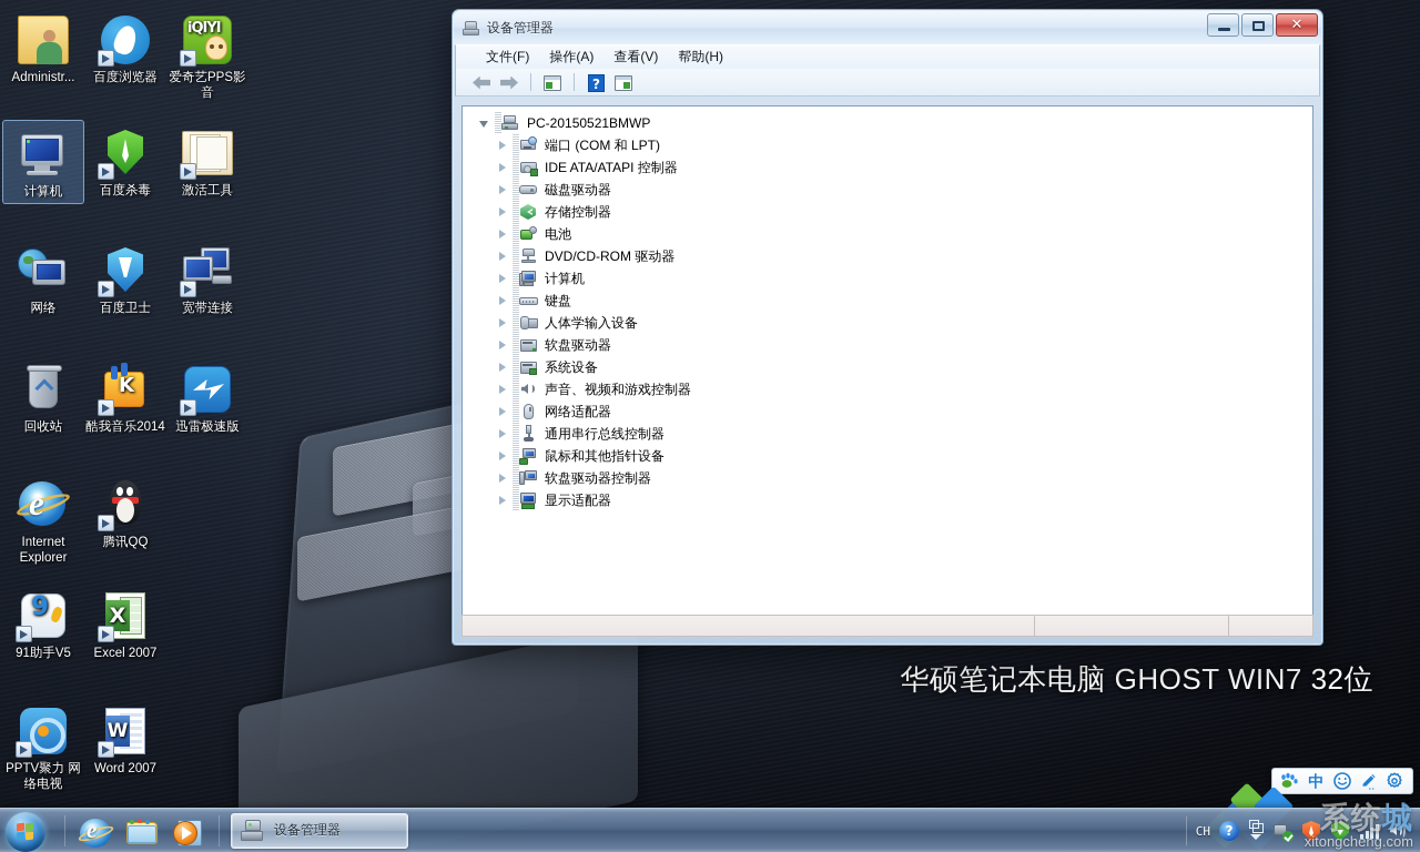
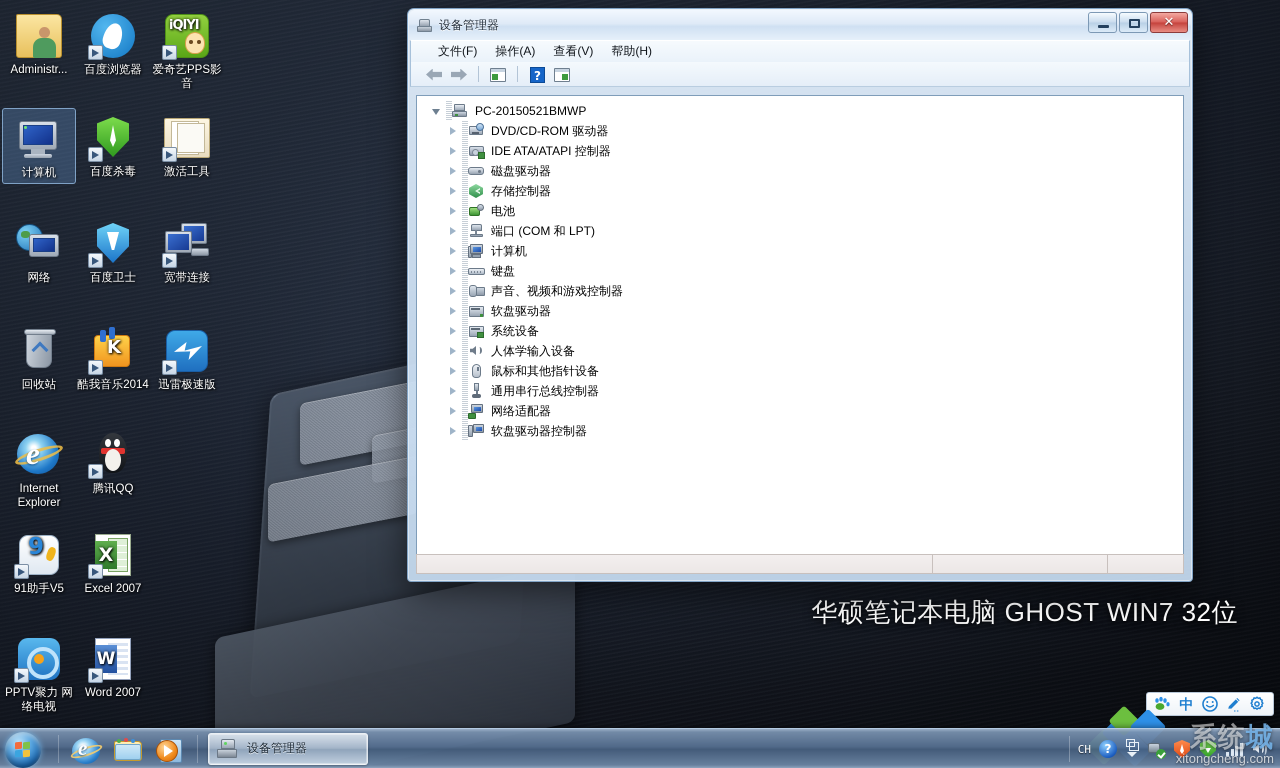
  Administr...
  百度浏览器
  iQIYI
  爱奇艺PPS影音
  计算机
  百度杀毒
  激活工具
  网络
  百度卫士
  宽带连接
  回收站
  K
  酷我音乐2014
  迅雷极速版
  e
  Internet Explorer
  腾讯QQ
  9
  91助手V5
  X
  Excel 2007
  PPTV聚力 网络电视
  W
  Word 2007
  华硕笔记本电脑 GHOST WIN7 32位
  设备管理器
  ✕
  文件(F)
  操作(A)
  查看(V)
  帮助(H)
  ?
  PC-20150521BMWP
- 端口 (COM 和 LPT)
+ DVD/CD-ROM 驱动器
  IDE ATA/ATAPI 控制器
  磁盘驱动器
  存储控制器
  电池
- DVD/CD-ROM 驱动器
+ 端口 (COM 和 LPT)
  计算机
  键盘
- 人体学输入设备
+ 声音、视频和游戏控制器
  软盘驱动器
  系统设备
- 声音、视频和游戏控制器
+ 人体学输入设备
- 网络适配器
+ 鼠标和其他指针设备
  通用串行总线控制器
- 鼠标和其他指针设备
+ 网络适配器
  软盘驱动器控制器
- 显示适配器
  中
  e
  设备管理器
  CH
  ?
  系统城
  xitongcheng.com
